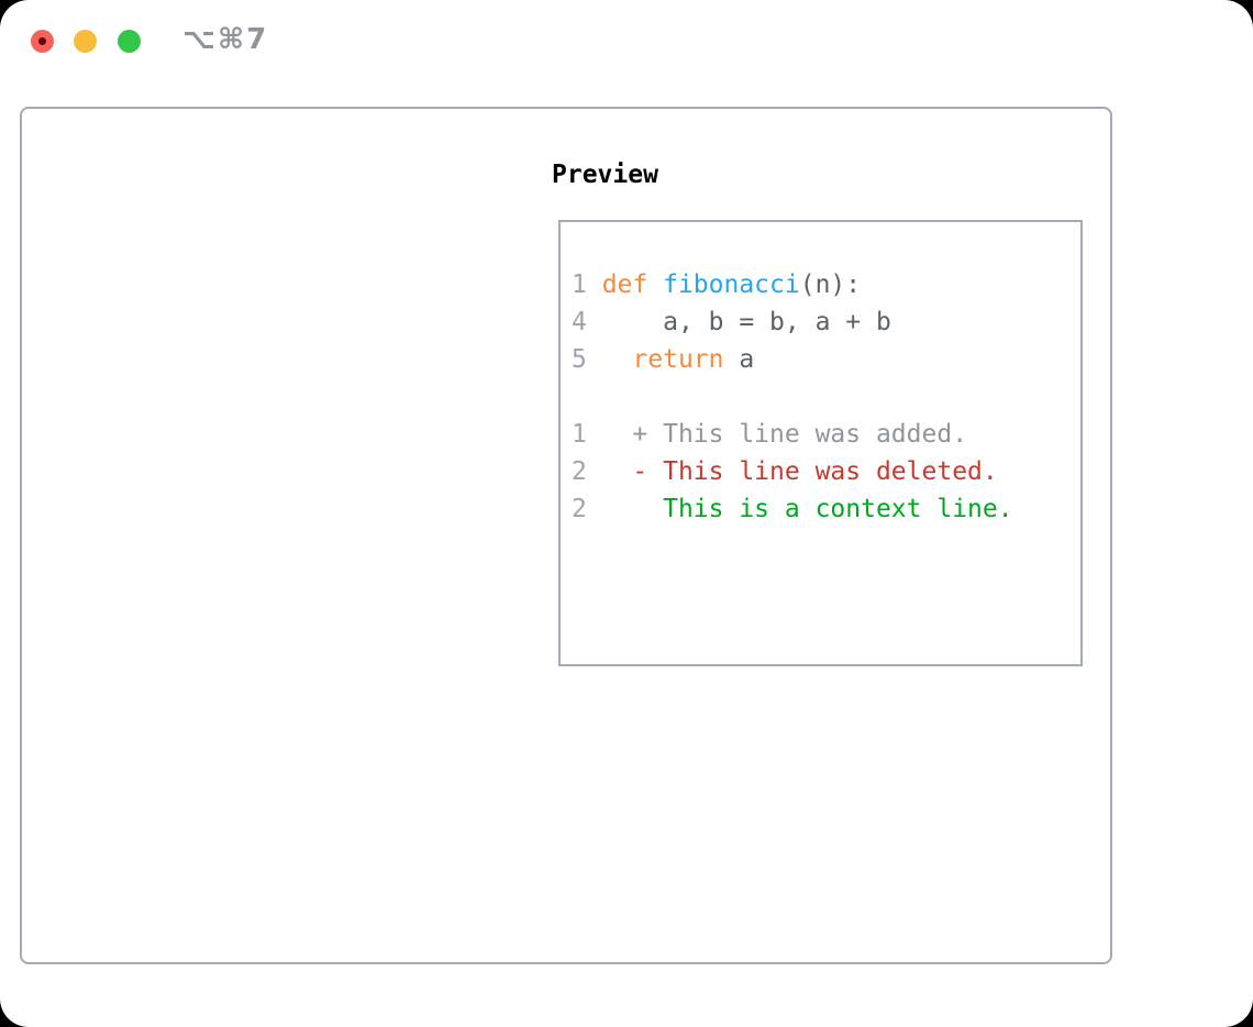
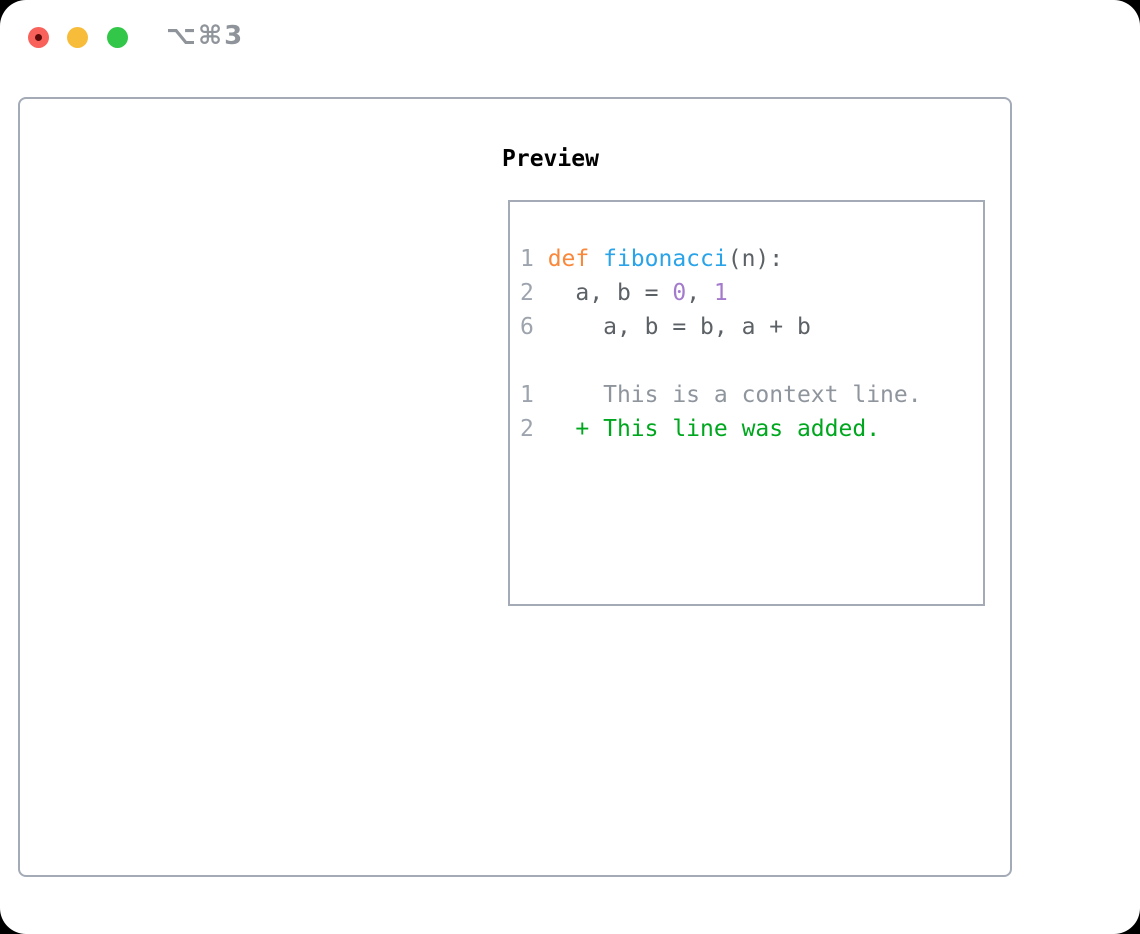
- ⌥⌘7
+ ⌥⌘3
  Preview
  1 def fibonacci(n):
+ 2 a, b = 0, 1
- 4 a, b = b, a + b
+ 6 a, b = b, a + b
- 5 return a
- 1 + This line was added.
+ 1 This is a context line.
- 2 - This line was deleted.
- 2 This is a context line.
+ 2 + This line was added.
